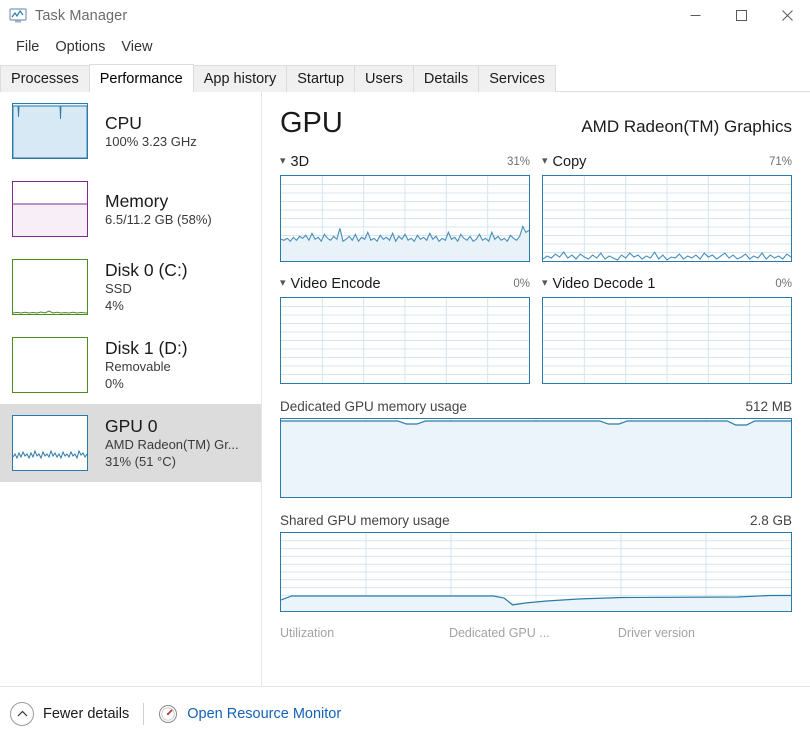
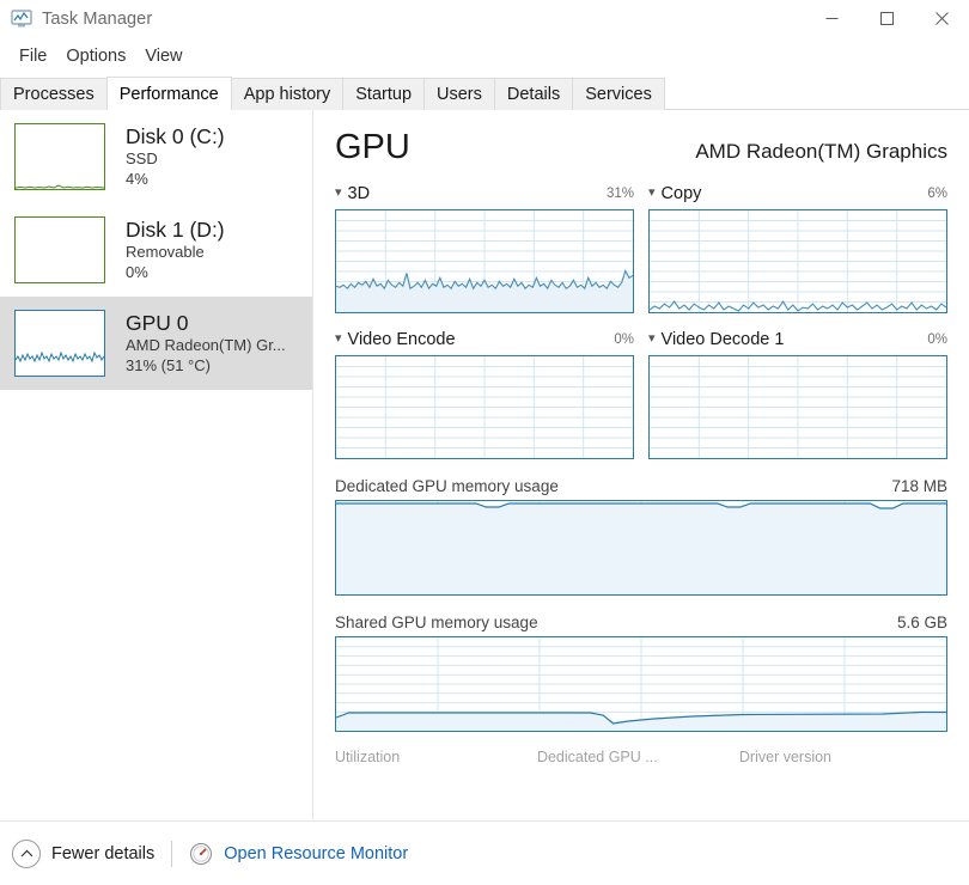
  Task Manager
  File
  Options
  View
  Processes
  Performance
  App history
  Startup
  Users
  Details
  Services
- CPU
- 100% 3.23 GHz
- Memory
- 6.5/11.2 GB (58%)
  Disk 0 (C:)
  SSD
  4%
  Disk 1 (D:)
  Removable
  0%
  GPU 0
  AMD Radeon(TM) Gr...
  31% (51 °C)
  GPU
  AMD Radeon(TM) Graphics
  ▾
  3D
  31%
  ▾
  Copy
- 71%
+ 6%
  ▾
  Video Encode
  0%
  ▾
  Video Decode 1
  0%
  Dedicated GPU memory usage
- 512 MB
+ 718 MB
  Shared GPU memory usage
- 2.8 GB
+ 5.6 GB
  Utilization
  Dedicated GPU ...
  Driver version
  Fewer details
  Open Resource Monitor
